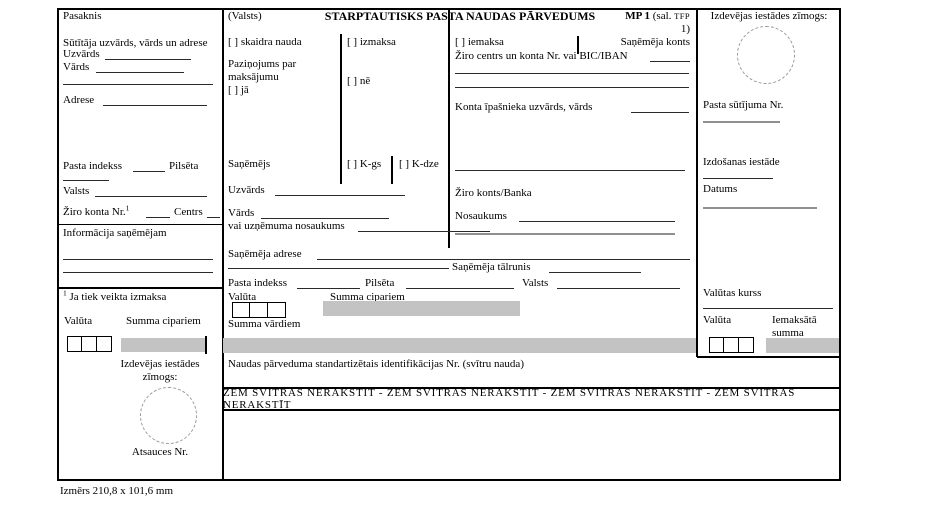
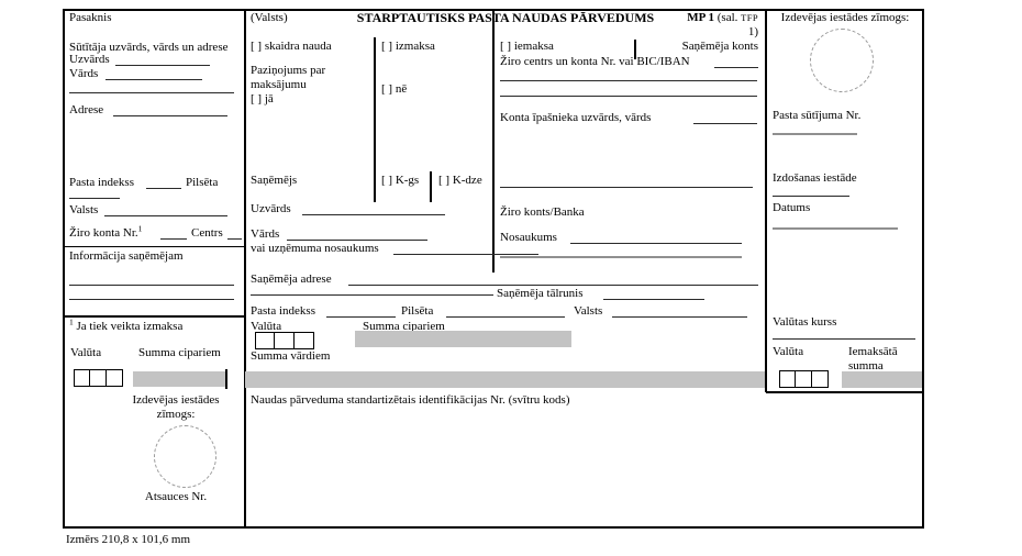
  Pasaknis
  Sūtītāja uzvārds, vārds un adrese
  Uzvārds
  Vārds
  Adrese
  Pasta indekss
  Pilsēta
  Valsts
  Žiro konta Nr.1
  Centrs
  Informācija saņēmējam
  1 Ja tiek veikta izmaksa
  Valūta
  Summa cipariem
  Izdevējas iestādes
  zīmogs:
  Atsauces Nr.
  (Valsts)
  STARPTAUTISKS PASTA NAUDAS PĀRVEDUMS
  MP 1 (sal. TFP
  1)
  [ ] skaidra nauda
  [ ] izmaksa
  Paziņojums par
  maksājumu
  [ ] jā
  [ ] nē
  [ ] iemaksa
  Saņēmēja konts
  Žiro centrs un konta Nr. vai BIC/IBAN
  Konta īpašnieka uzvārds, vārds
  Saņēmējs
  [ ] K-gs
  [ ] K-dze
  Uzvārds
  Žiro konts/Banka
  Vārds
  Nosaukums
  vai uzņēmuma nosaukums
  Saņēmēja adrese
  Saņēmēja tālrunis
  Pasta indekss
  Pilsēta
  Valsts
  Valūta
  Summa cipariem
  Summa vārdiem
- Naudas pārveduma standartizētais identifikācijas Nr. (svītru nauda)
+ Naudas pārveduma standartizētais identifikācijas Nr. (svītru kods)
- ZEM SVĪTRAS NERAKSTĪT - ZEM SVĪTRAS NERAKSTĪT - ZEM SVĪTRAS NERAKSTĪT - ZEM SVĪTRAS NERAKSTĪT
  Izdevējas iestādes zīmogs:
  Pasta sūtījuma Nr.
  Izdošanas iestāde
  Datums
  Valūtas kurss
  Valūta
  Iemaksātā
  summa
  Izmērs 210,8 x 101,6 mm
